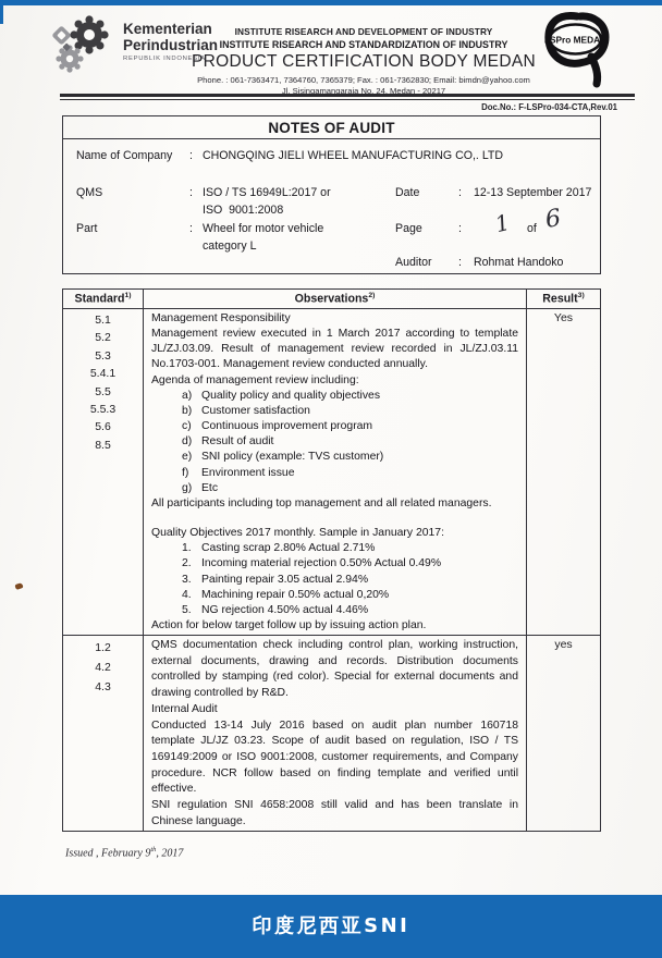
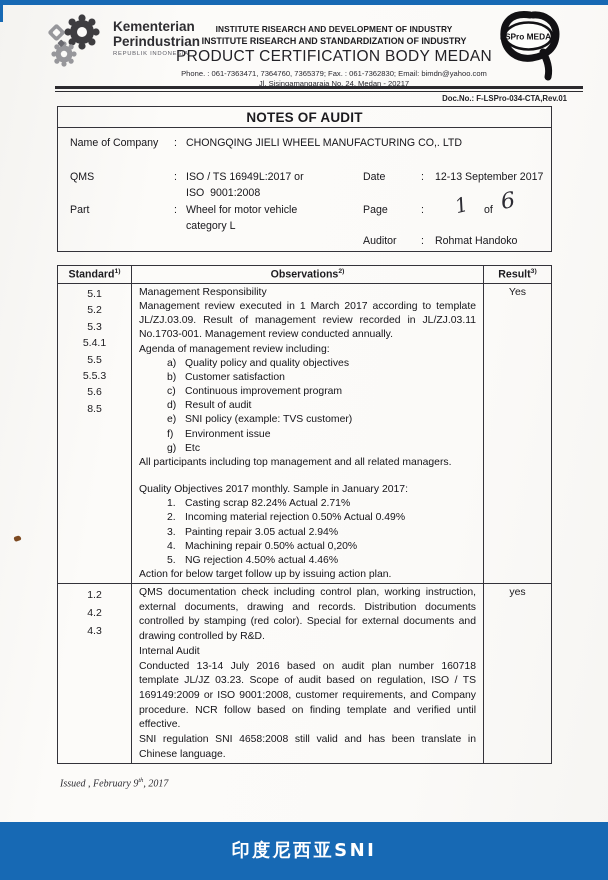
  Kementerian
  Perindustrian
  INSTITUTE RISEARCH AND DEVELOPMENT OF INDUSTRY
  INSTITUTE RISEARCH AND STANDARDIZATION OF INDUSTRY
  PRODUCT CERTIFICATION BODY MEDAN
  Phone. : 061-7363471, 7364760, 7365379; Fax. : 061-7362830; Email: bimdn@yahoo.com
  Jl. Sisingamangaraja No. 24, Medan - 20217
  LSPro MEDAN
  Doc.No.: F-LSPro-034-CTA,Rev.01
  NOTES OF AUDIT
  Name of Company
  :
  CHONGQING JIELI WHEEL MANUFACTURING CO,. LTD
  QMS
  :
  ISO / TS 16949L:2017 or
  ISO 9001:2008
  Part
  :
  Wheel for motor vehicle
  category L
  Date
  :
  12-13 September 2017
  Page
  :
  of
  Auditor
  :
  Rohmat Handoko
  Standard
  Observations
  Result
  5.1
  5.2
  5.3
  5.4.1
  5.5
  5.5.3
  5.6
  8.5
  Management Responsibility
  Management review executed in 1 March 2017 according to template JL/ZJ.03.09. Result of management review recorded in JL/ZJ.03.11 No.1703-001. Management review conducted annually.
  Agenda of management review including:
  a)
  Quality policy and quality objectives
  b)
  Customer satisfaction
  c)
  Continuous improvement program
  d)
  Result of audit
  e)
  SNI policy (example: TVS customer)
  f)
  Environment issue
  g)
  Etc
  All participants including top management and all related managers.
  Quality Objectives 2017 monthly. Sample in January 2017:
  1.
- Casting scrap 2.80% Actual 2.71%
+ Casting scrap 82.24% Actual 2.71%
  2.
  Incoming material rejection 0.50% Actual 0.49%
  3.
  Painting repair 3.05 actual 2.94%
  4.
  Machining repair 0.50% actual 0,20%
  5.
  NG rejection 4.50% actual 4.46%
  Action for below target follow up by issuing action plan.
  Yes
  1.2
  4.2
  4.3
  QMS documentation check including control plan, working instruction, external documents, drawing and records. Distribution documents controlled by stamping (red color). Special for external documents and drawing controlled by R&D.
  Internal Audit
  Conducted 13-14 July 2016 based on audit plan number 160718 template JL/JZ 03.23. Scope of audit based on regulation, ISO / TS 169149:2009 or ISO 9001:2008, customer requirements, and Company procedure. NCR follow based on finding template and verified until effective.
  SNI regulation SNI 4658:2008 still valid and has been translate in Chinese language.
  yes
  Issued , February 9 , 2017
  印度尼西亚SNI
